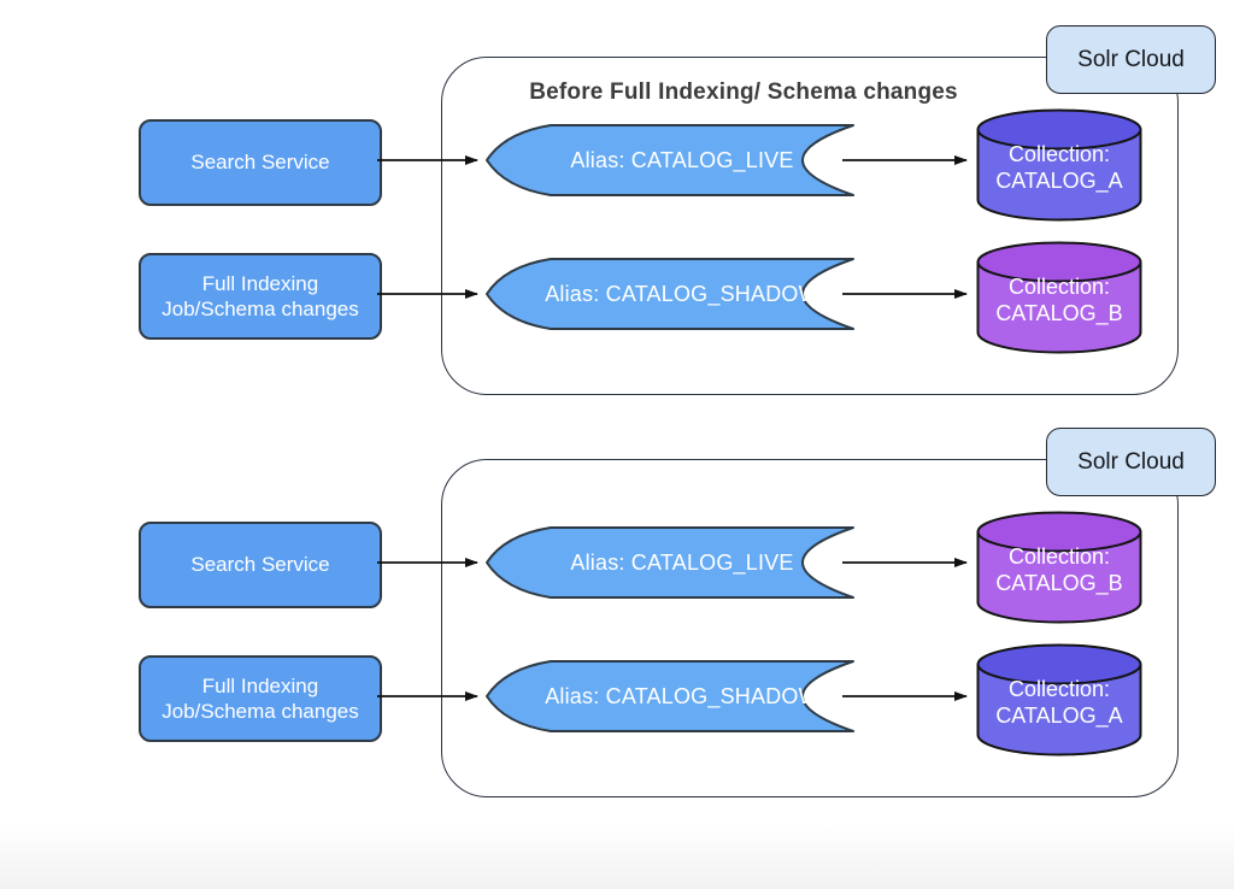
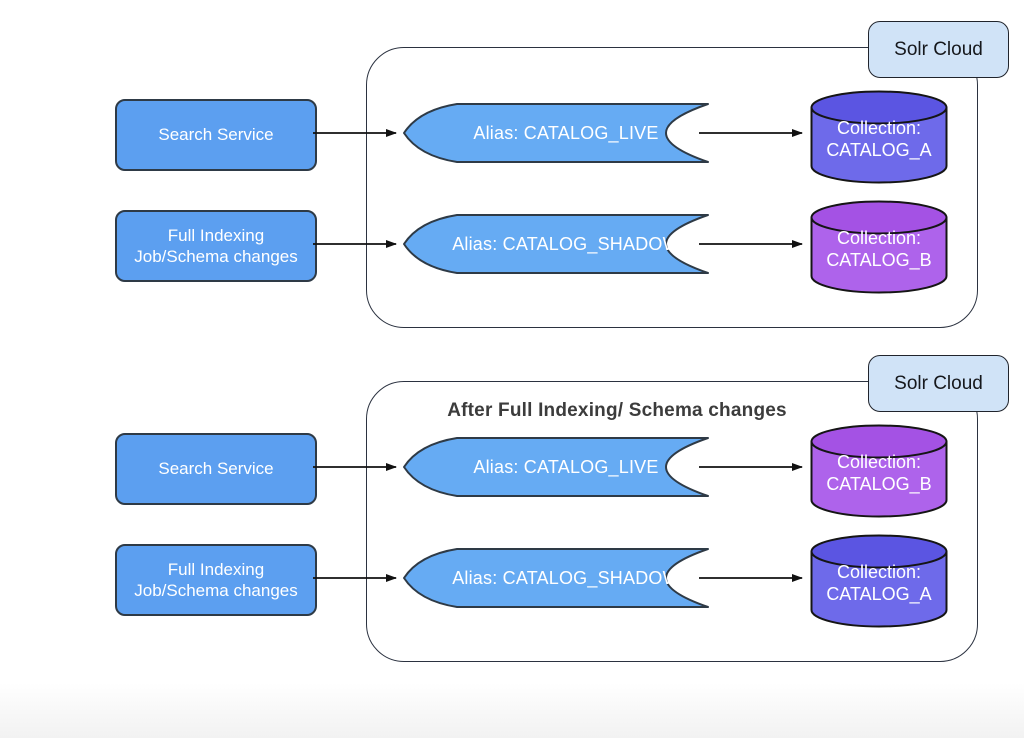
  Solr Cloud
- Before Full Indexing/ Schema changes
  Search Service
  Alias: CATALOG_LIVE
  Collection:
  CATALOG_A
  Full Indexing
  Job/Schema changes
  Alias: CATALOG_SHADOW
  Collection:
  CATALOG_B
  Solr Cloud
+ After Full Indexing/ Schema changes
  Search Service
  Alias: CATALOG_LIVE
  Collection:
  CATALOG_B
  Full Indexing
  Job/Schema changes
  Alias: CATALOG_SHADOW
  Collection:
  CATALOG_A
